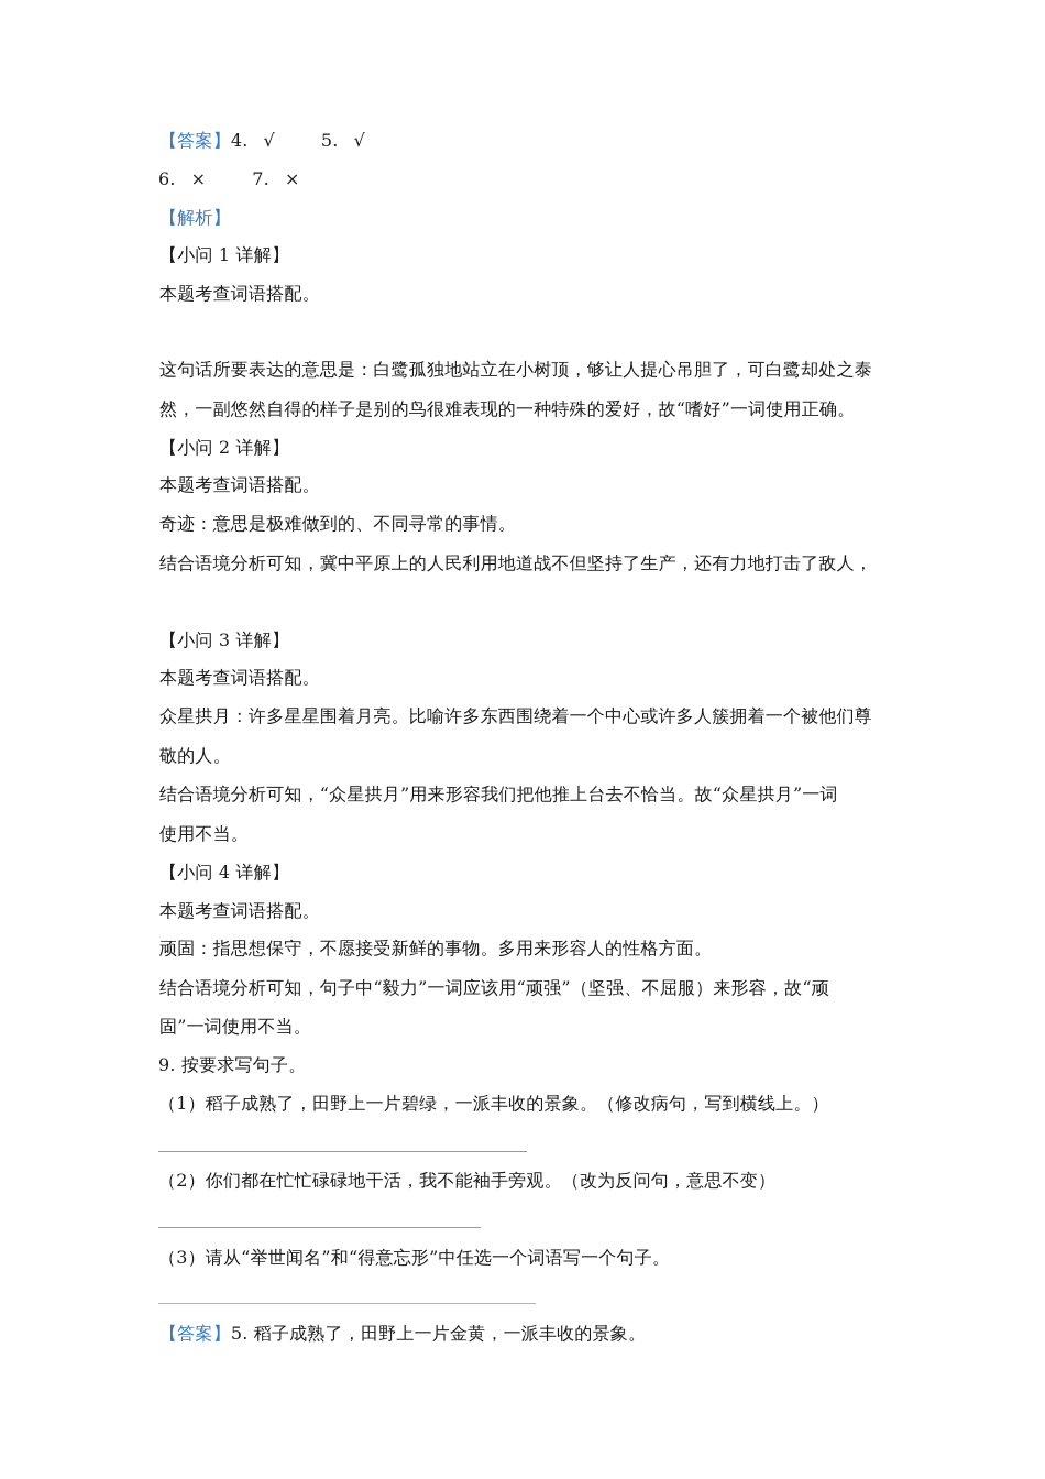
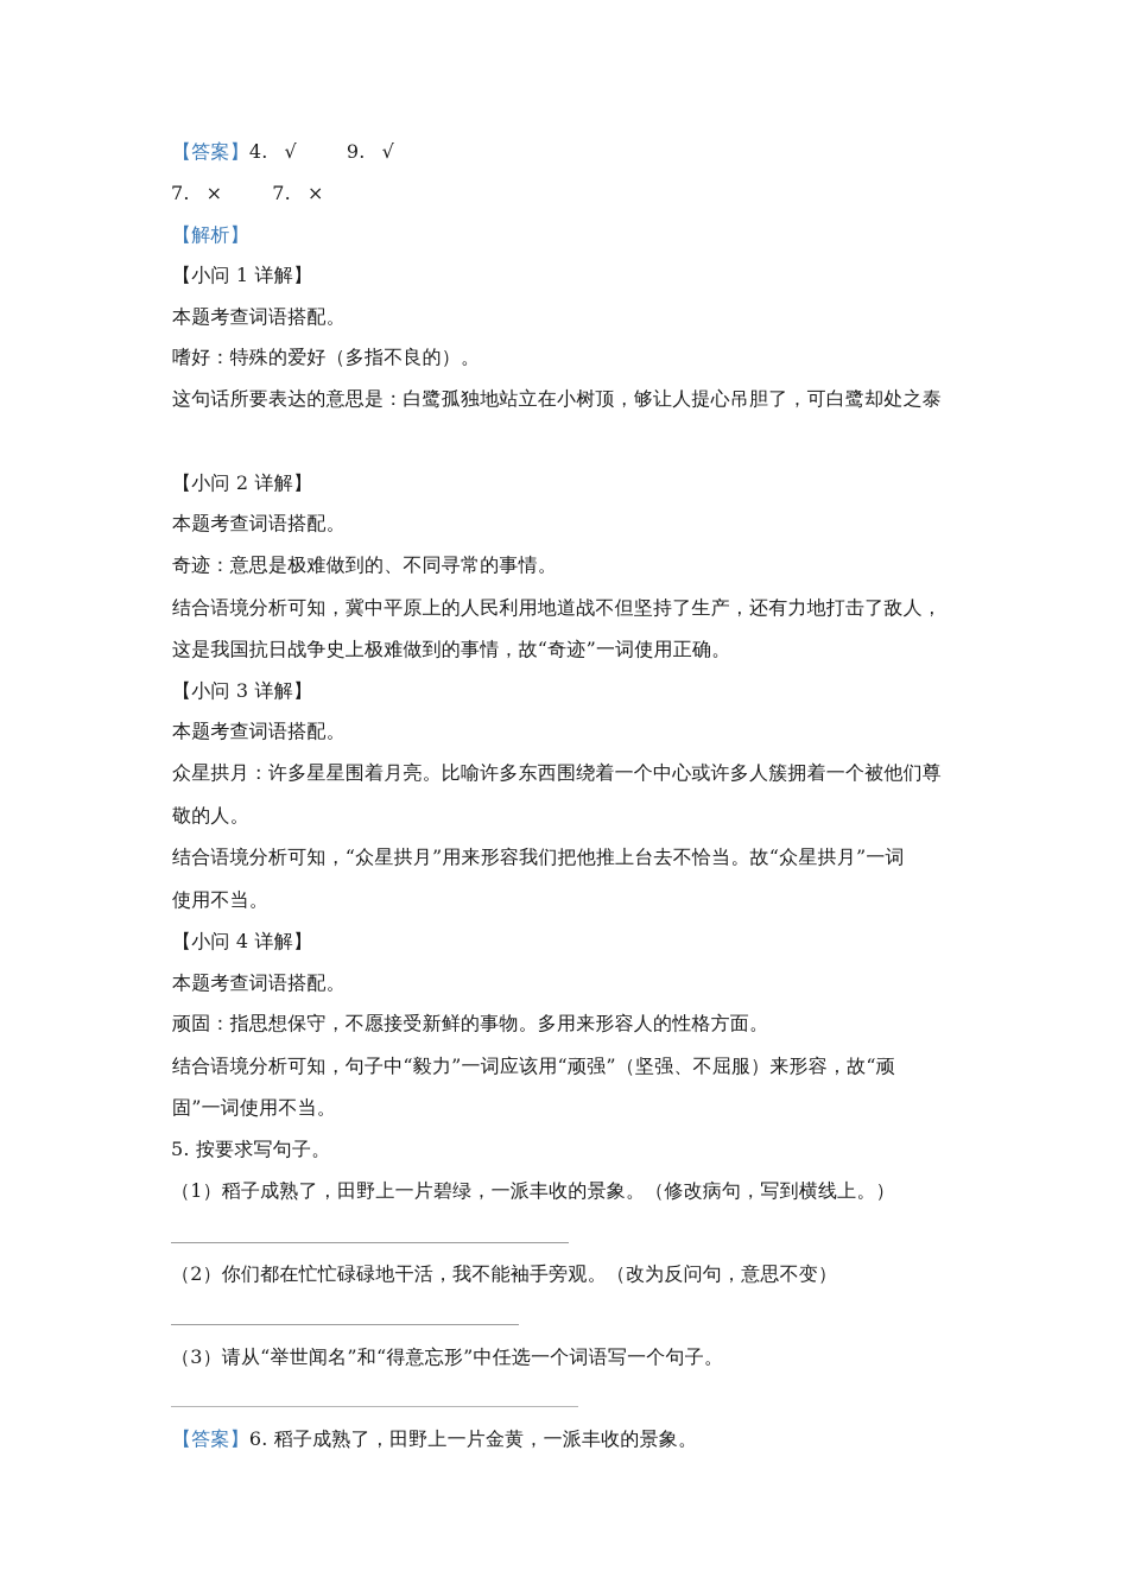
- 【答案】4. √ 5. √
+ 【答案】4. √ 9. √
- 6. × 7. ×
+ 7. × 7. ×
  【解析】
  【小问 1 详解】
  本题考查词语搭配。
+ 嗜好：特殊的爱好（多指不良的）。
  这句话所要表达的意思是：白鹭孤独地站立在小树顶，够让人提心吊胆了，可白鹭却处之泰
- 然，一副悠然自得的样子是别的鸟很难表现的一种特殊的爱好，故“嗜好”一词使用正确。
  【小问 2 详解】
  本题考查词语搭配。
  奇迹：意思是极难做到的、不同寻常的事情。
  结合语境分析可知，冀中平原上的人民利用地道战不但坚持了生产，还有力地打击了敌人，
+ 这是我国抗日战争史上极难做到的事情，故“奇迹”一词使用正确。
  【小问 3 详解】
  本题考查词语搭配。
  众星拱月：许多星星围着月亮。比喻许多东西围绕着一个中心或许多人簇拥着一个被他们尊
  敬的人。
  结合语境分析可知，“众星拱月”用来形容我们把他推上台去不恰当。故“众星拱月”一词
  使用不当。
  【小问 4 详解】
  本题考查词语搭配。
  顽固：指思想保守，不愿接受新鲜的事物。多用来形容人的性格方面。
  结合语境分析可知，句子中“毅力”一词应该用“顽强”（坚强、不屈服）来形容，故“顽
  固”一词使用不当。
- 9. 按要求写句子。
+ 5. 按要求写句子。
  （1）稻子成熟了，田野上一片碧绿，一派丰收的景象。（修改病句，写到横线上。）
  （2）你们都在忙忙碌碌地干活，我不能袖手旁观。（改为反问句，意思不变）
  （3）请从“举世闻名”和“得意忘形”中任选一个词语写一个句子。
- 【答案】5. 稻子成熟了，田野上一片金黄，一派丰收的景象。
+ 【答案】6. 稻子成熟了，田野上一片金黄，一派丰收的景象。
